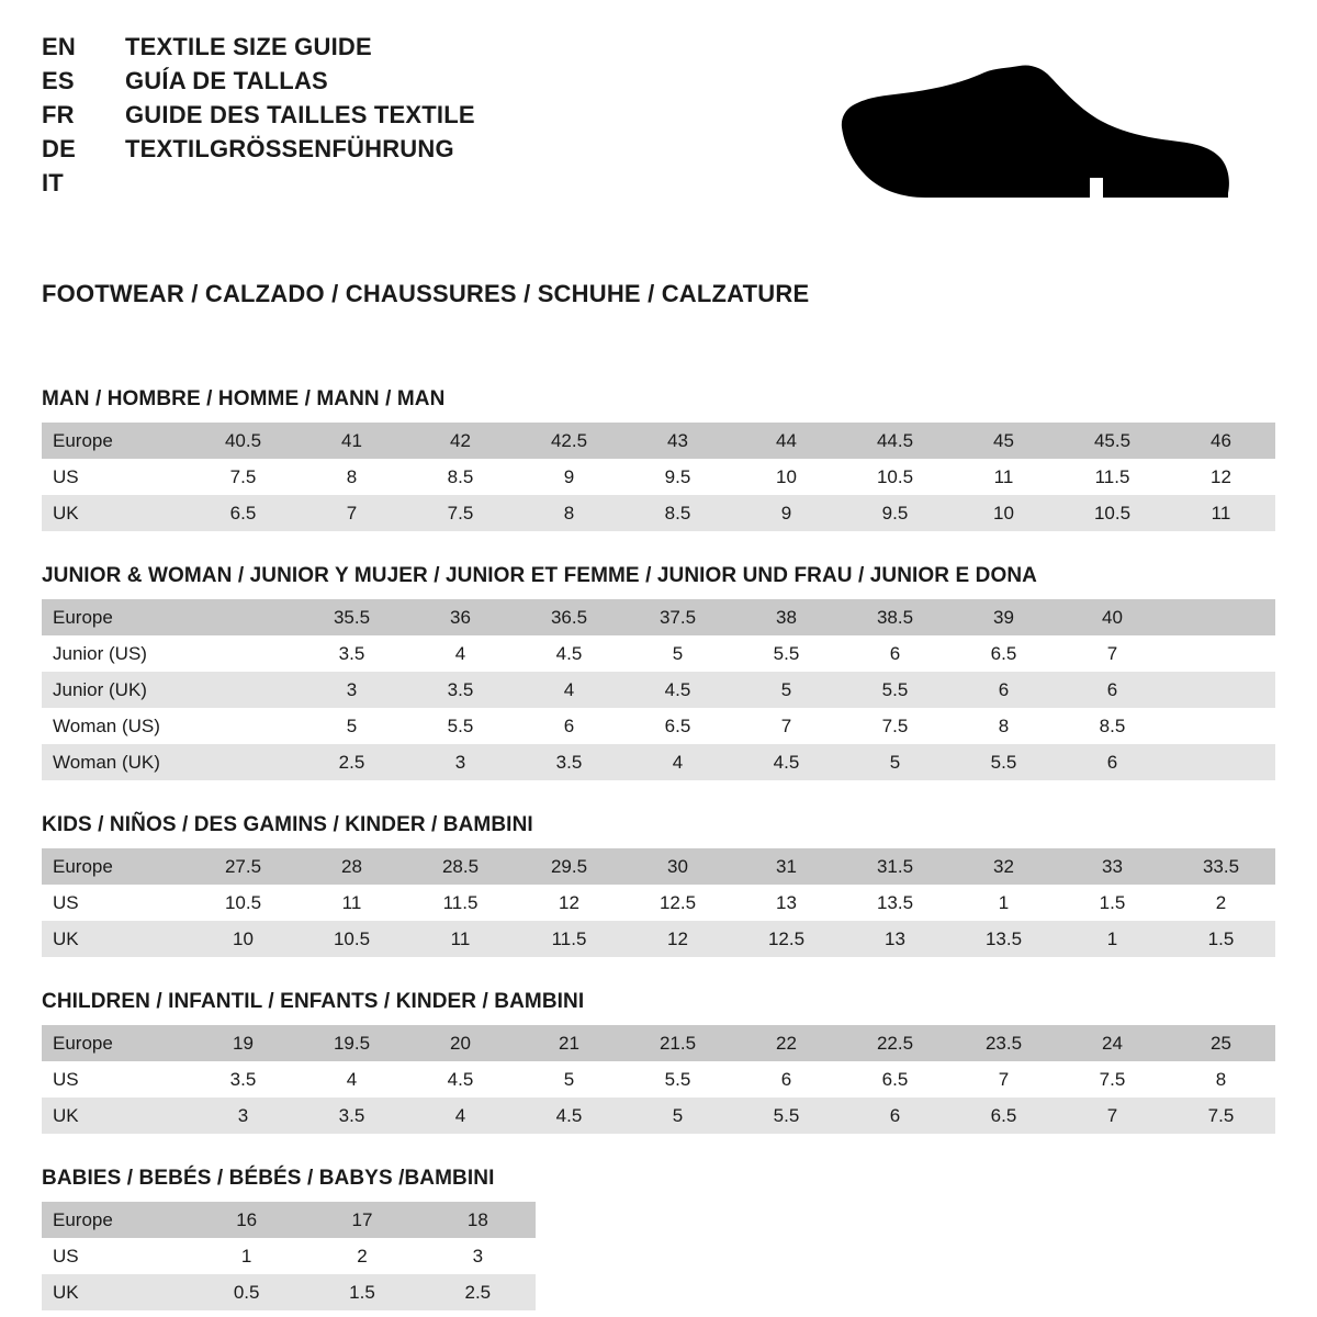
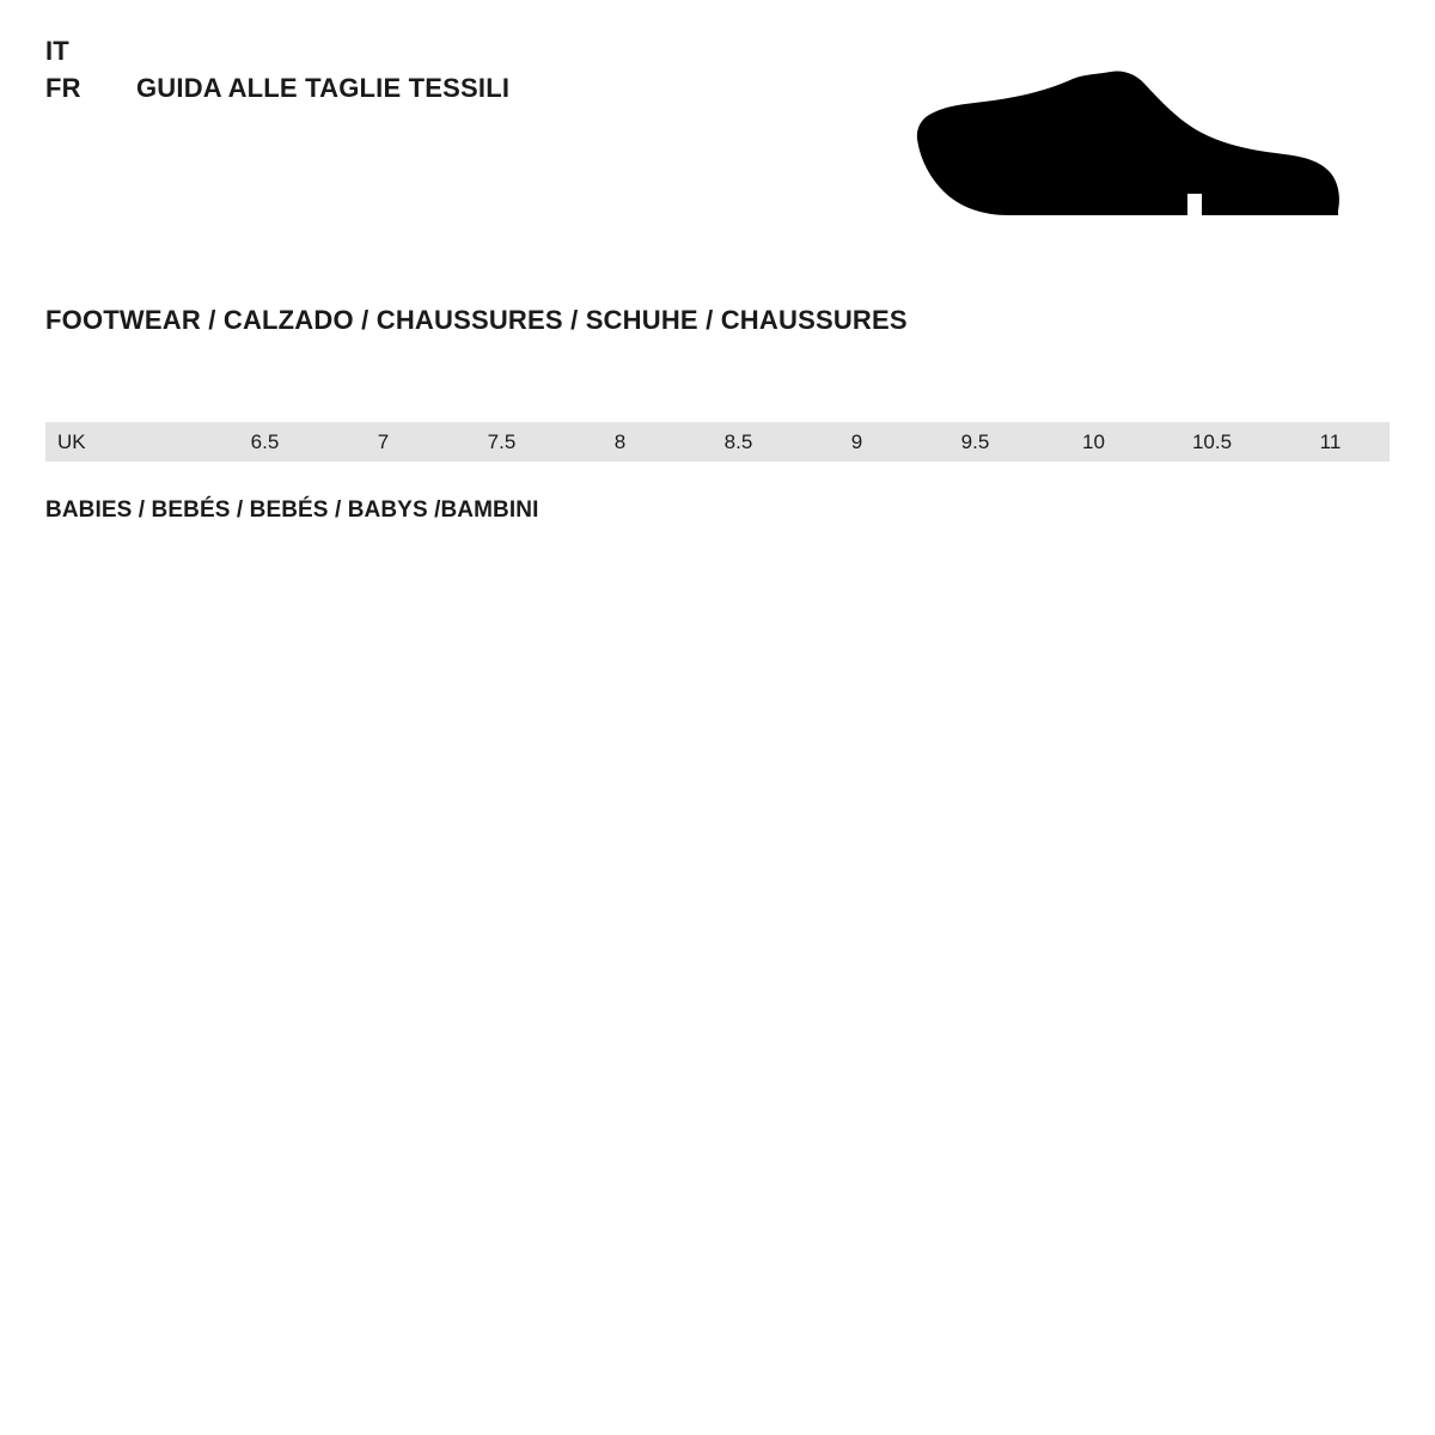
- EN
- TEXTILE SIZE GUIDE
- ES
- GUÍA DE TALLAS
- FR
+ IT
- GUIDE DES TAILLES TEXTILE
- DE
- TEXTILGRÖSSENFÜHRUNG
- IT
+ FR
+ GUIDA ALLE TAGLIE TESSILI
- FOOTWEAR / CALZADO / CHAUSSURES / SCHUHE / CALZATURE
+ FOOTWEAR / CALZADO / CHAUSSURES / SCHUHE / CHAUSSURES
- MAN / HOMBRE / HOMME / MANN / MAN
- Europe	40.5	41	42	42.5	43	44	44.5	45	45.5	46
- US	7.5	8	8.5	9	9.5	10	10.5	11	11.5	12
  UK	6.5	7	7.5	8	8.5	9	9.5	10	10.5	11
- JUNIOR & WOMAN / JUNIOR Y MUJER / JUNIOR ET FEMME / JUNIOR UND FRAU / JUNIOR E DONA
- Europe		35.5	36	36.5	37.5	38	38.5	39	40
- Junior (US)		3.5	4	4.5	5	5.5	6	6.5	7
- Junior (UK)		3	3.5	4	4.5	5	5.5	6	6
- Woman (US)		5	5.5	6	6.5	7	7.5	8	8.5
- Woman (UK)		2.5	3	3.5	4	4.5	5	5.5	6
- KIDS / NIÑOS / DES GAMINS / KINDER / BAMBINI
- Europe	27.5	28	28.5	29.5	30	31	31.5	32	33	33.5
- US	10.5	11	11.5	12	12.5	13	13.5	1	1.5	2
- UK	10	10.5	11	11.5	12	12.5	13	13.5	1	1.5
- CHILDREN / INFANTIL / ENFANTS / KINDER / BAMBINI
- Europe	19	19.5	20	21	21.5	22	22.5	23.5	24	25
- US	3.5	4	4.5	5	5.5	6	6.5	7	7.5	8
- UK	3	3.5	4	4.5	5	5.5	6	6.5	7	7.5
- BABIES / BEBÉS / BÉBÉS / BABYS /BAMBINI
+ BABIES / BEBÉS / BEBÉS / BABYS /BAMBINI
- Europe	16	17	18
- US	1	2	3
- UK	0.5	1.5	2.5
